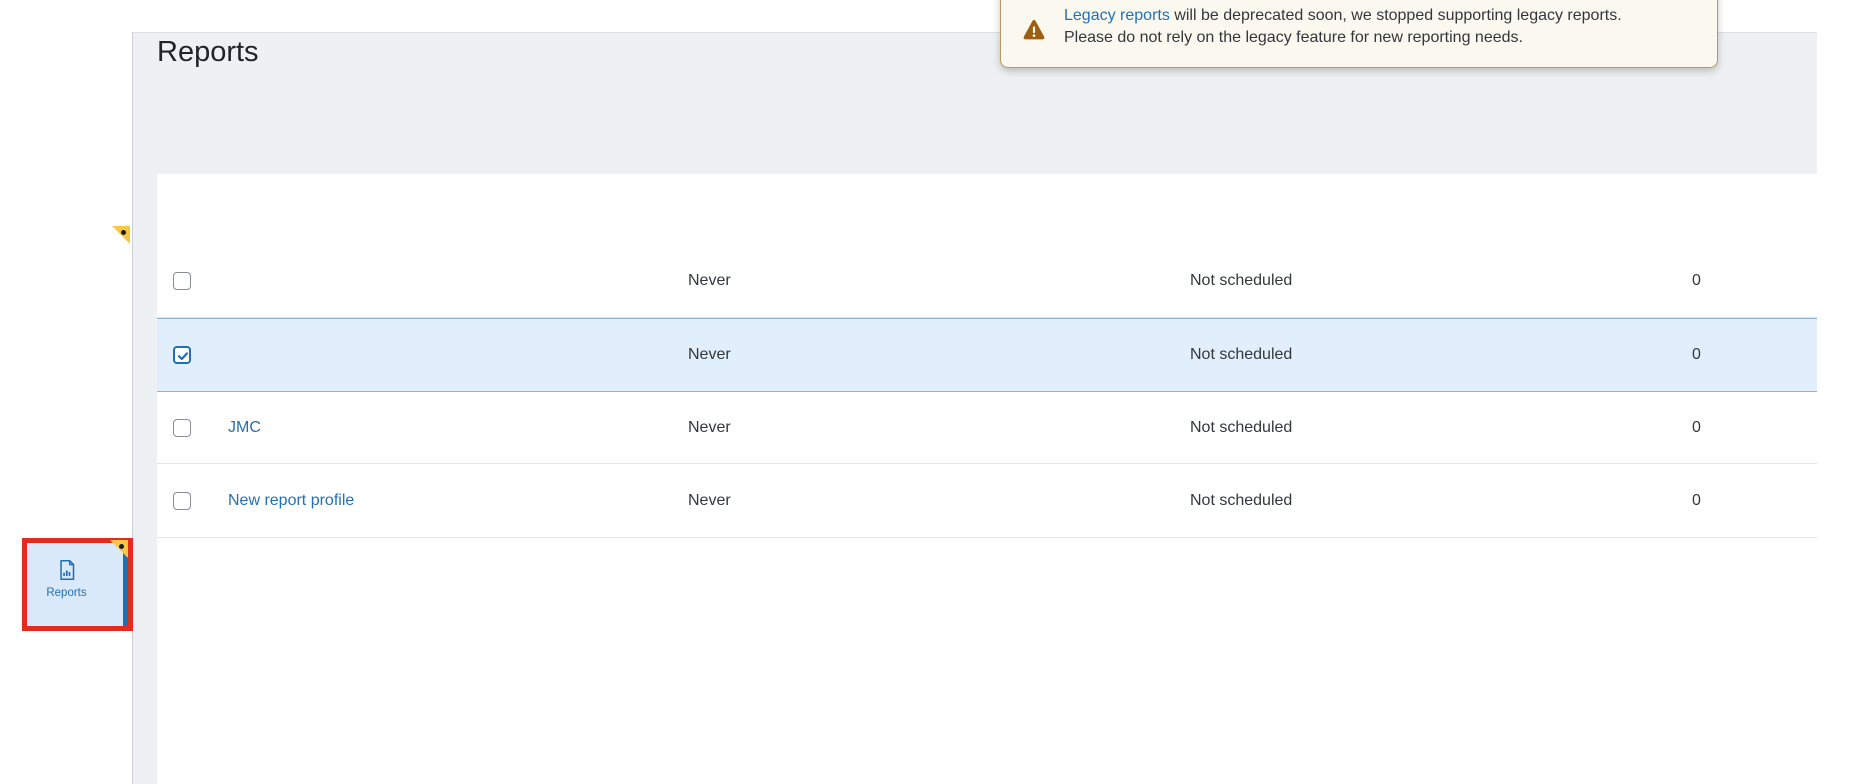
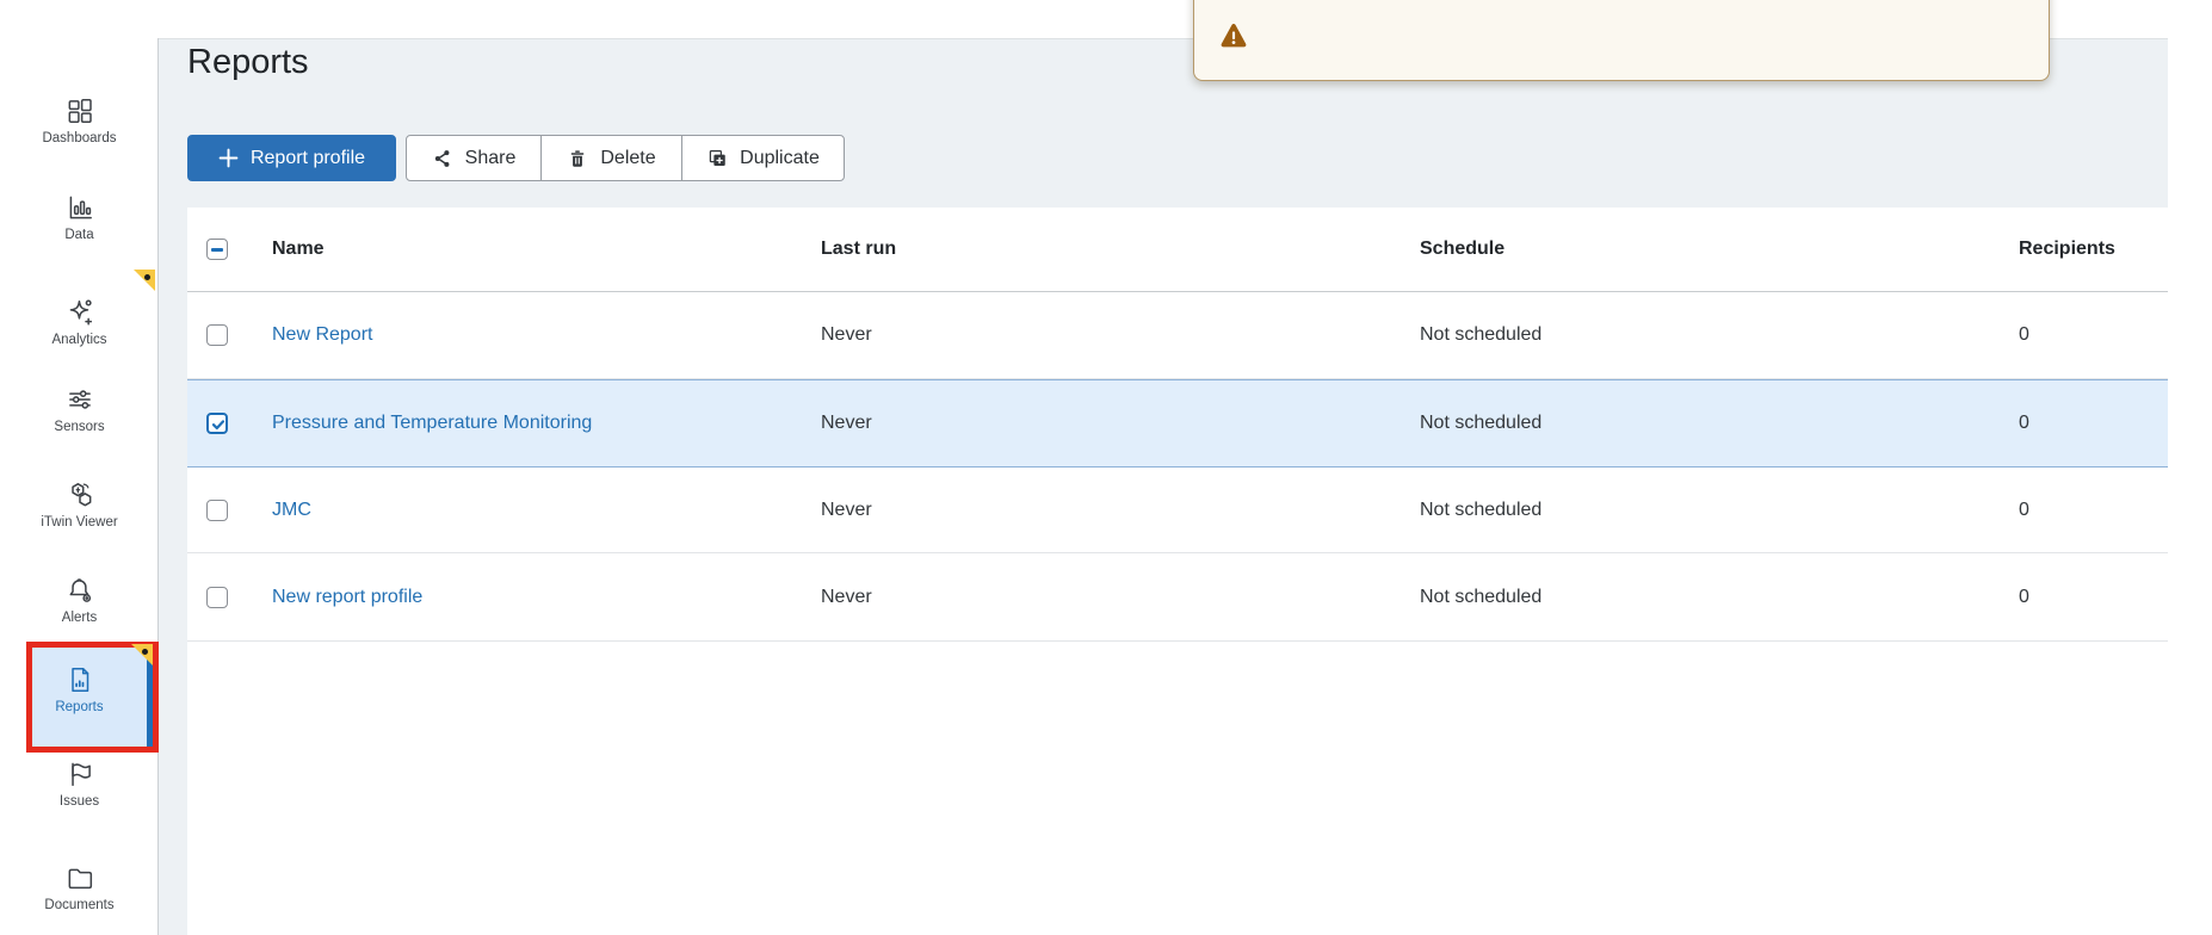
+ Dashboards
+ Data
+ Analytics
+ Sensors
+ iTwin Viewer
+ Alerts
  Reports
+ Issues
+ Documents
  Reports
+ Report profile
+ Share
+ Delete
+ Duplicate
+ Name
+ Last run
+ Schedule
+ Recipients
+ New Report
  Never
  Not scheduled
  0
+ Pressure and Temperature Monitoring
  Never
  Not scheduled
  0
  JMC
  Never
  Not scheduled
  0
  New report profile
  Never
  Not scheduled
  0
- Legacy reports will be deprecated soon, we stopped supporting legacy reports.
- Please do not rely on the legacy feature for new reporting needs.
